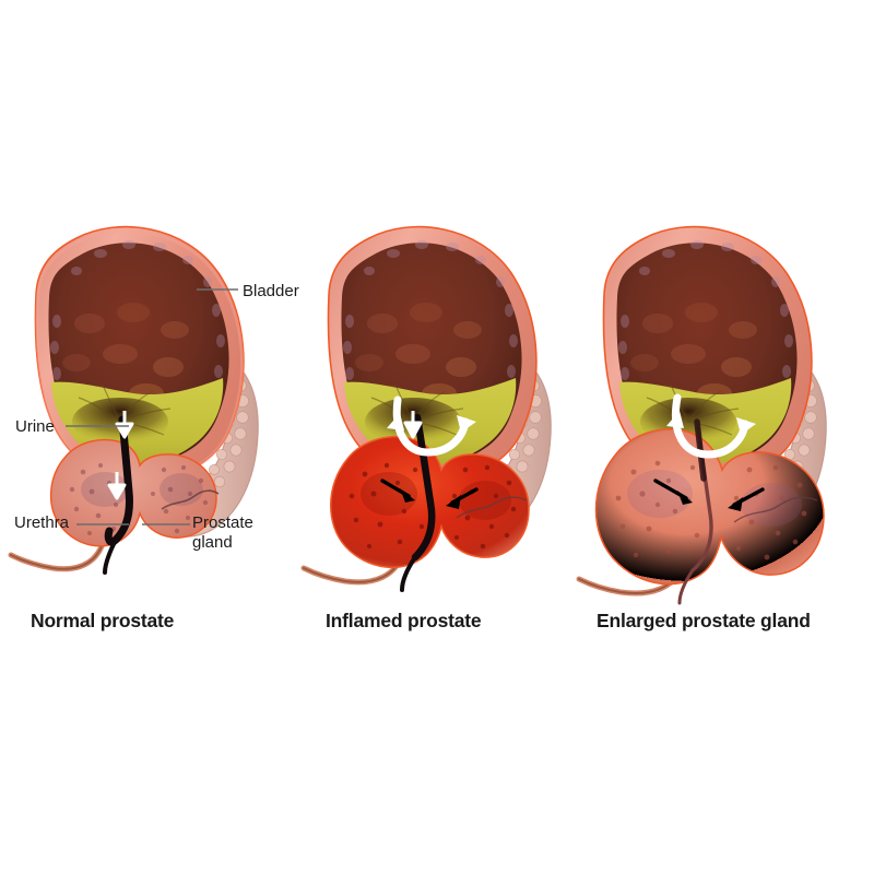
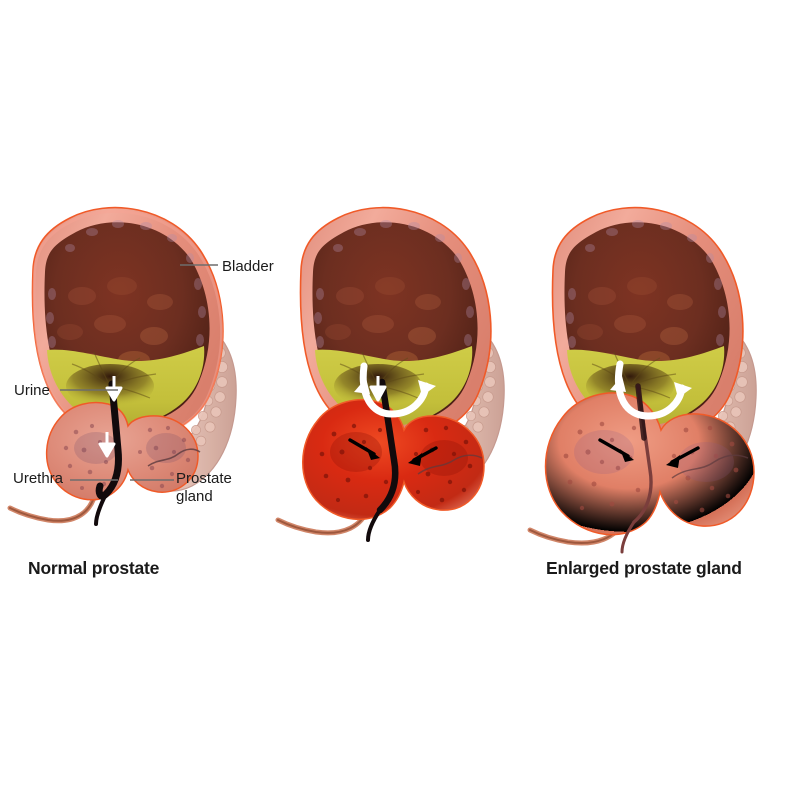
  Bladder
  Urine
  Urethra
  Prostate
  gland
  Normal prostate
- Inflamed prostate
  Enlarged prostate gland
